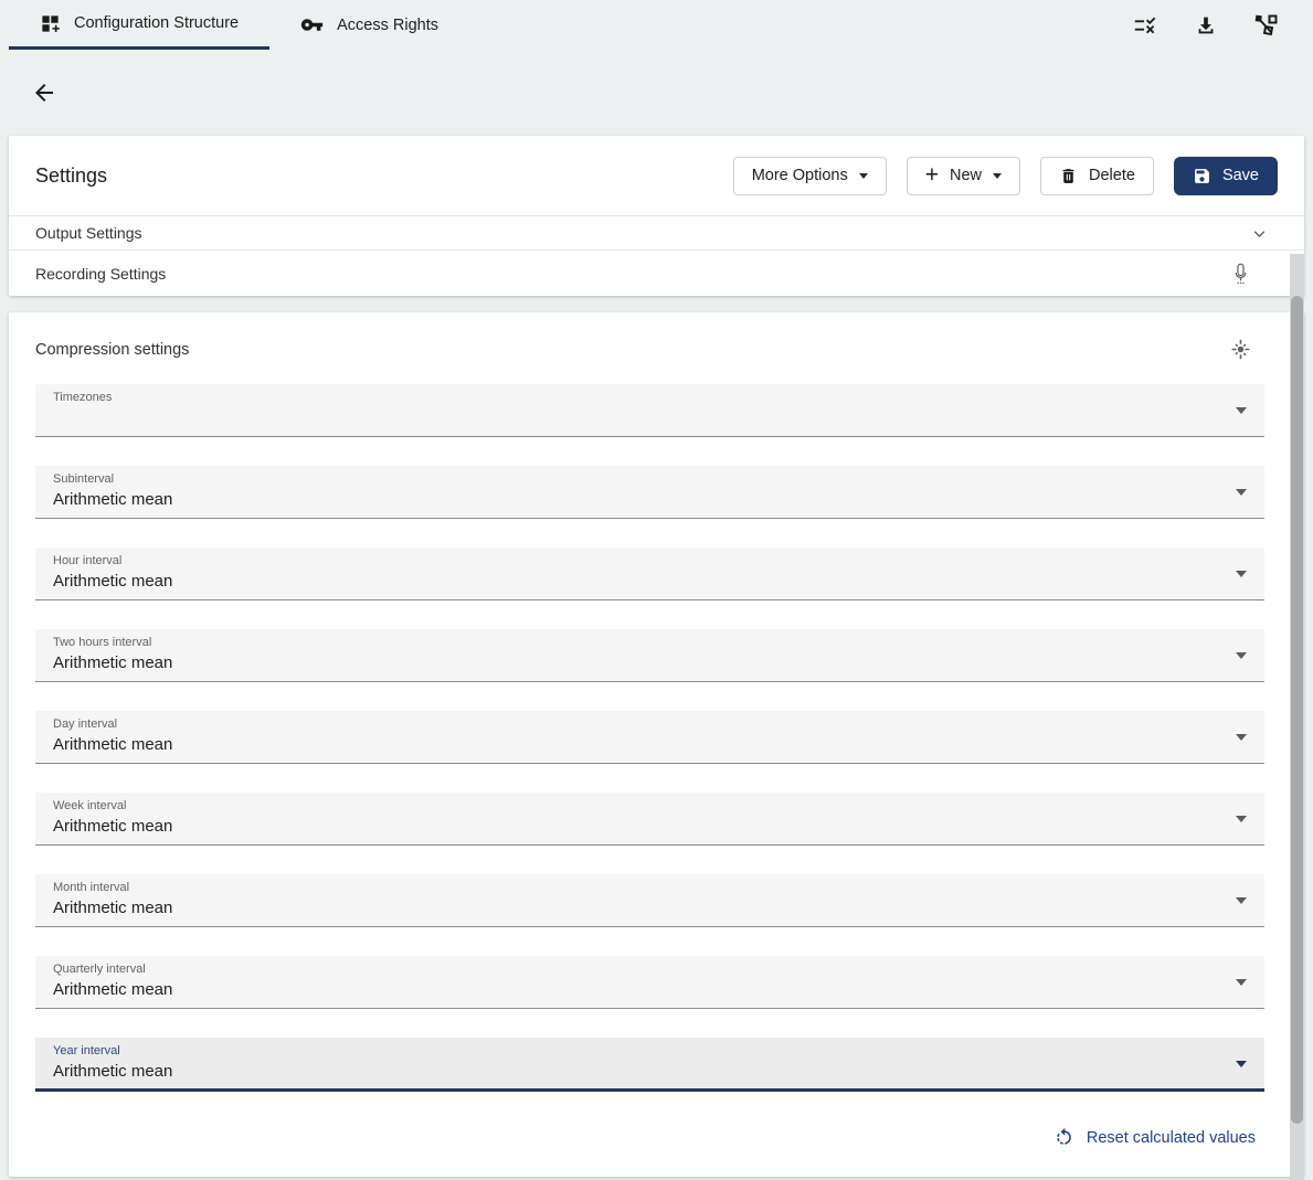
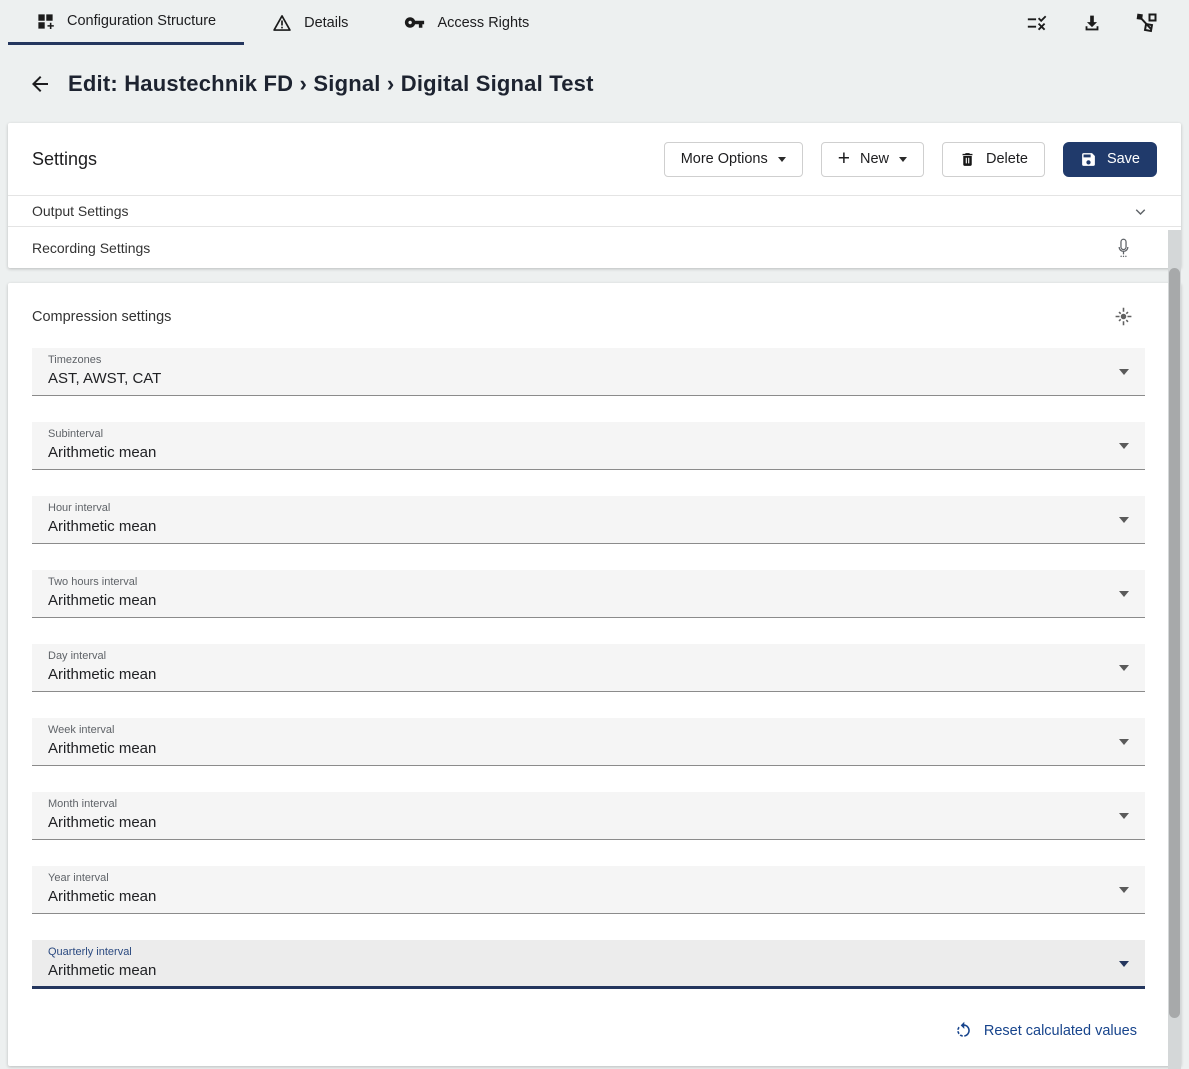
  Configuration Structure
+ Details
  Access Rights
+ Edit: Haustechnik FD › Signal › Digital Signal Test
  Settings
  More Options
  +
  New
  Delete
  Save
  Output Settings
  Recording Settings
  Compression settings
  Timezones
+ AST, AWST, CAT
  Subinterval
  Arithmetic mean
  Hour interval
  Arithmetic mean
  Two hours interval
  Arithmetic mean
  Day interval
  Arithmetic mean
  Week interval
  Arithmetic mean
  Month interval
  Arithmetic mean
- Quarterly interval
+ Year interval
  Arithmetic mean
- Year interval
+ Quarterly interval
  Arithmetic mean
  Reset calculated values
